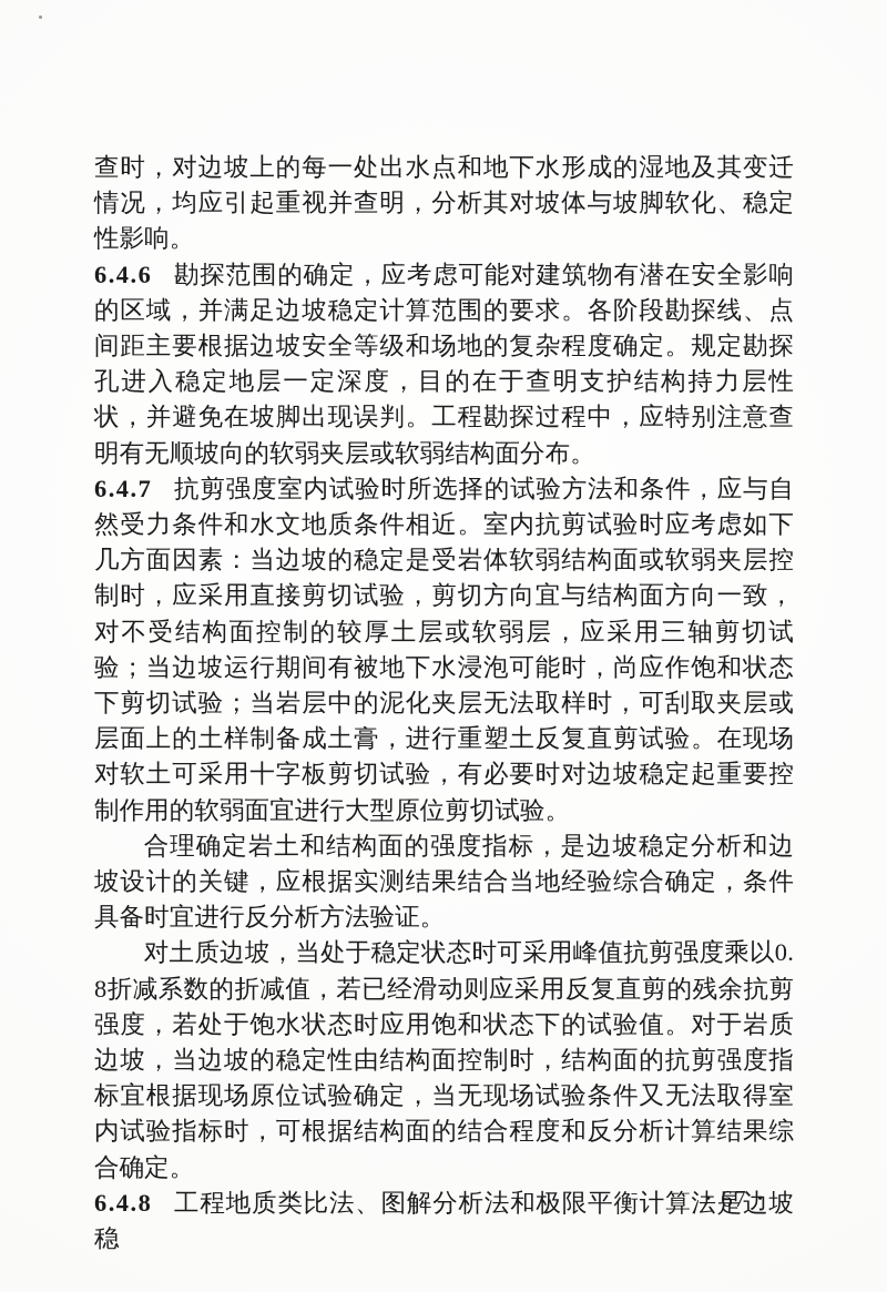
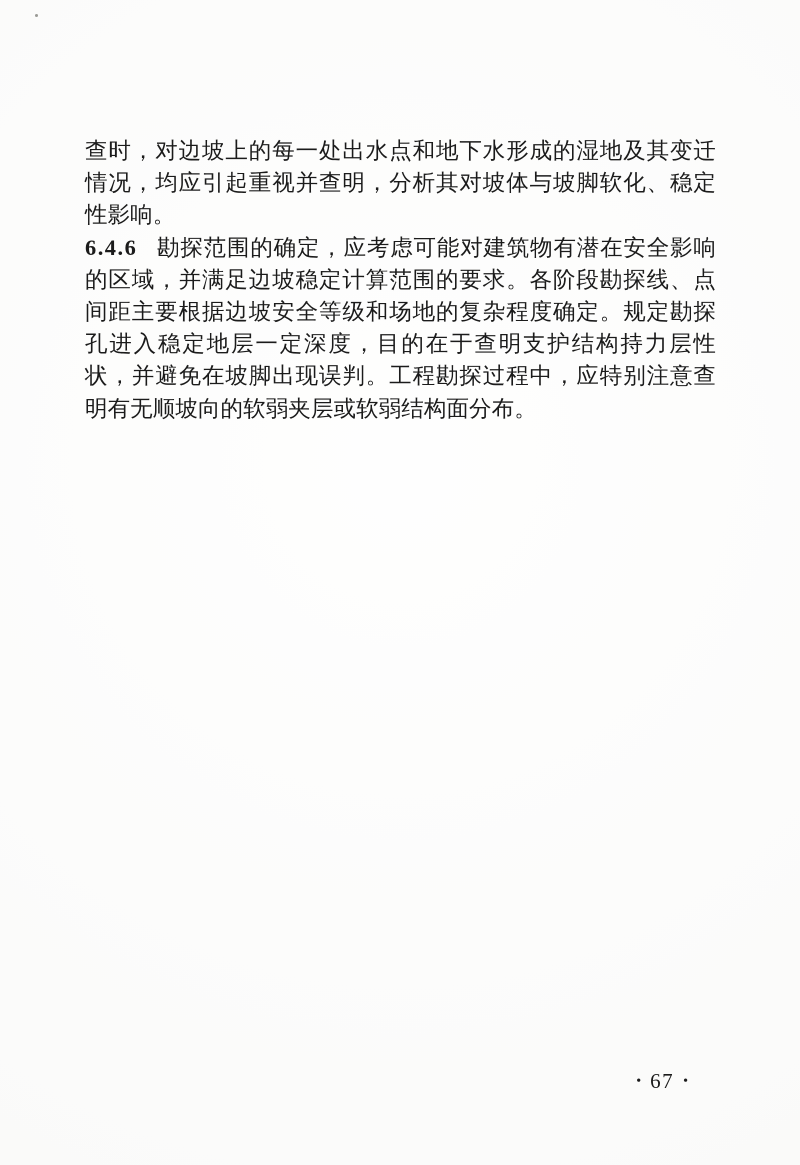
  查时，对边坡上的每一处出水点和地下水形成的湿地及其变迁情况，均应引起重视并查明，分析其对坡体与坡脚软化、稳定性影响。
  6.4.6 勘探范围的确定，应考虑可能对建筑物有潜在安全影响的区域，并满足边坡稳定计算范围的要求。各阶段勘探线、点间距主要根据边坡安全等级和场地的复杂程度确定。规定勘探孔进入稳定地层一定深度，目的在于查明支护结构持力层性状，并避免在坡脚出现误判。工程勘探过程中，应特别注意查明有无顺坡向的软弱夹层或软弱结构面分布。
- 6.4.7 抗剪强度室内试验时所选择的试验方法和条件，应与自然受力条件和水文地质条件相近。室内抗剪试验时应考虑如下几方面因素：当边坡的稳定是受岩体软弱结构面或软弱夹层控制时，应采用直接剪切试验，剪切方向宜与结构面方向一致，对不受结构面控制的较厚土层或软弱层，应采用三轴剪切试验；当边坡运行期间有被地下水浸泡可能时，尚应作饱和状态下剪切试验；当岩层中的泥化夹层无法取样时，可刮取夹层或层面上的土样制备成土膏，进行重塑土反复直剪试验。在现场对软土可采用十字板剪切试验，有必要时对边坡稳定起重要控制作用的软弱面宜进行大型原位剪切试验。
- 合理确定岩土和结构面的强度指标，是边坡稳定分析和边坡设计的关键，应根据实测结果结合当地经验综合确定，条件具备时宜进行反分析方法验证。
- 对土质边坡，当处于稳定状态时可采用峰值抗剪强度乘以0.8折减系数的折减值，若已经滑动则应采用反复直剪的残余抗剪强度，若处于饱水状态时应用饱和状态下的试验值。对于岩质边坡，当边坡的稳定性由结构面控制时，结构面的抗剪强度指标宜根据现场原位试验确定，当无现场试验条件又无法取得室内试验指标时，可根据结构面的结合程度和反分析计算结果综合确定。
- 6.4.8 工程地质类比法、图解分析法和极限平衡计算法是边坡稳
  • 67 •
